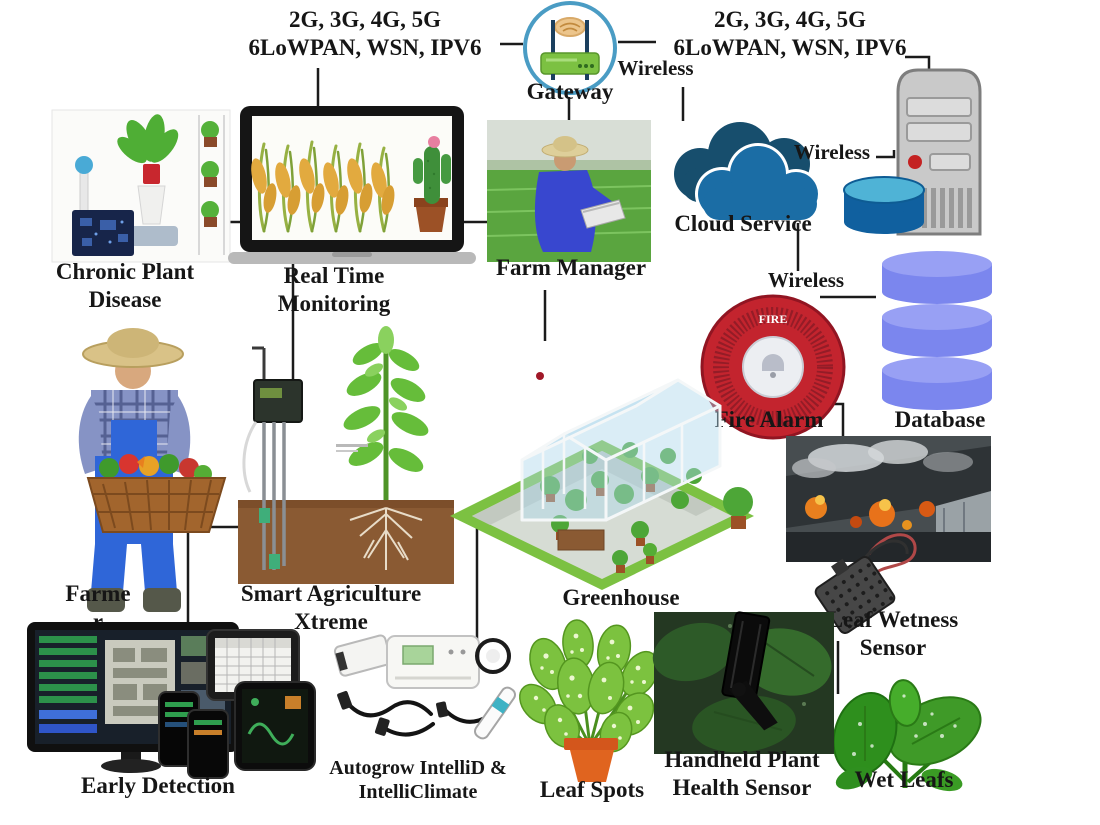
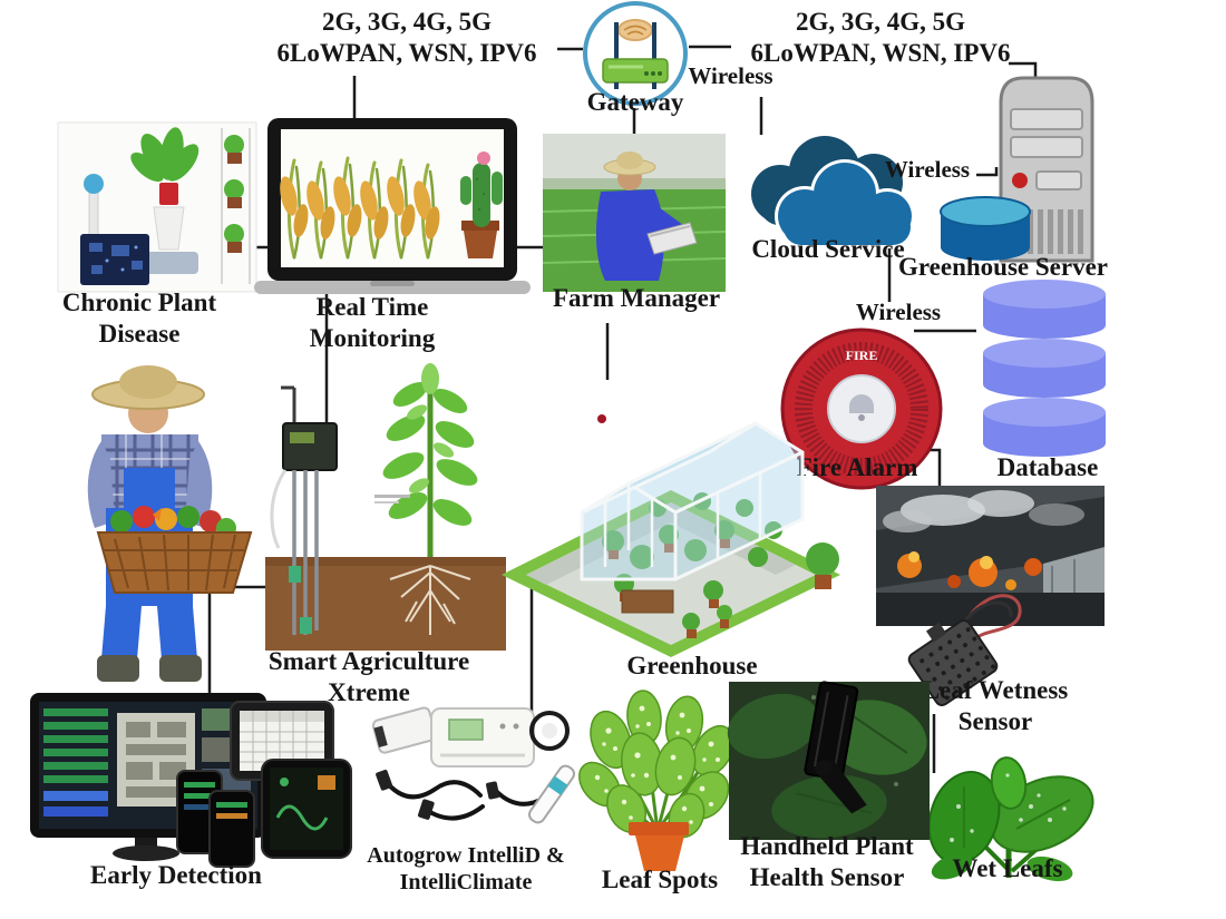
  2G, 3G, 4G, 5G
  6LoWPAN, WSN, IPV6
  Gateway
  2G, 3G, 4G, 5G
  6LoWPAN, WSN, IPV6
  Wireless
  Cloud Service
  Wireless
+ Greenhouse Server
  Wireless
  FIRE
  Fire Alarm
  Database
  Leaf Wetness
  Sensor
  Wet Leafs
  Chronic Plant
  Disease
  Real Time
  Monitoring
  Farm Manager
- Farme
- r
  Smart Agriculture
  Xtreme
  Greenhouse
  Early Detection
  Autogrow IntelliD &
  IntelliClimate
  Leaf Spots
  Handheld Plant
  Health Sensor
